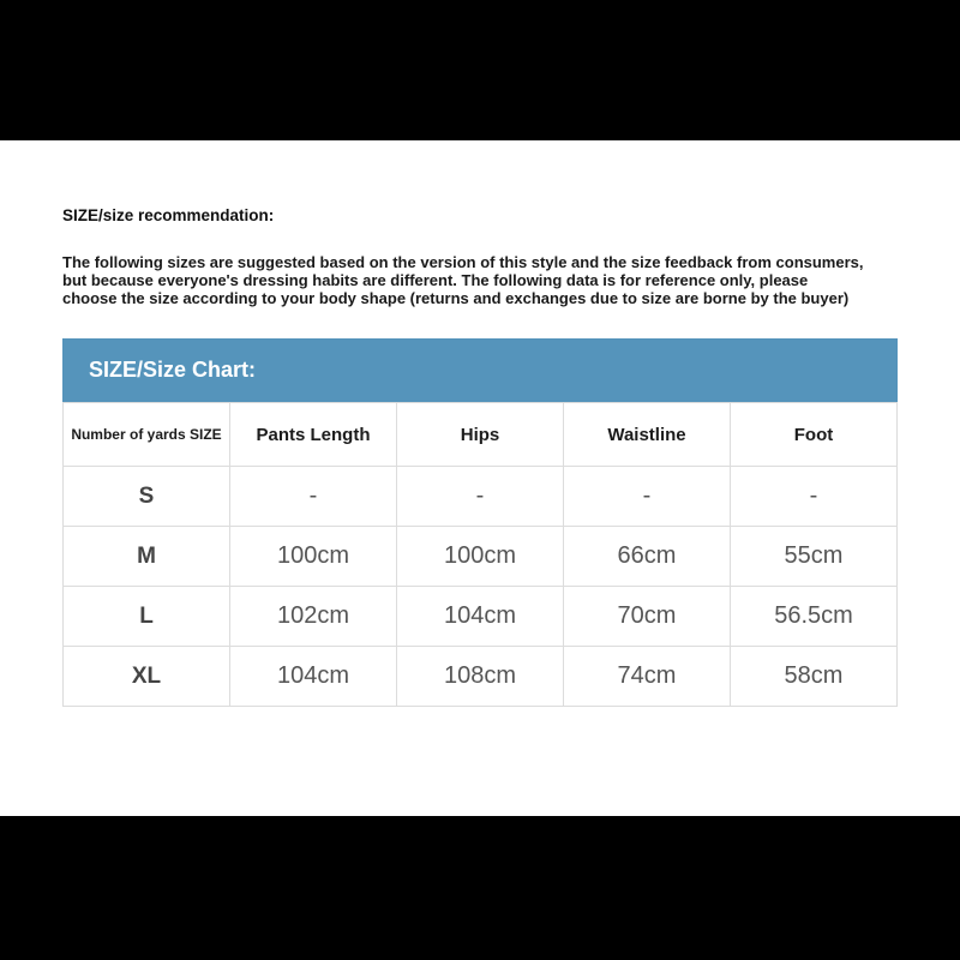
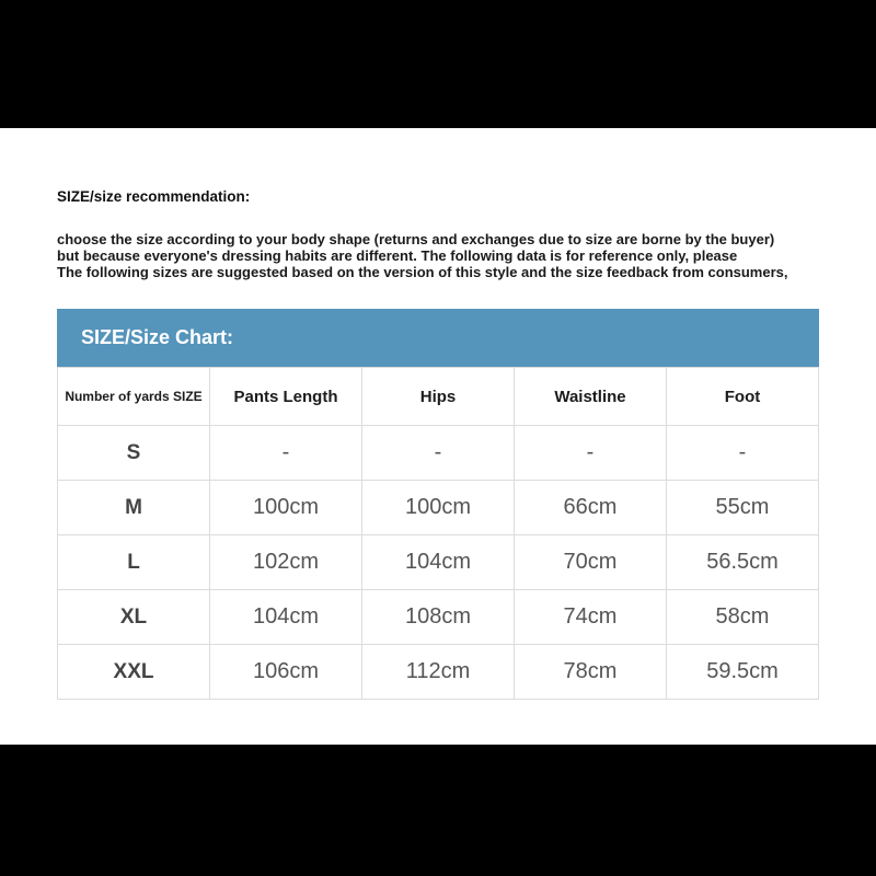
  SIZE/size recommendation:
- The following sizes are suggested based on the version of this style and the size feedback from consumers,
+ choose the size according to your body shape (returns and exchanges due to size are borne by the buyer)
  but because everyone's dressing habits are different. The following data is for reference only, please
- choose the size according to your body shape (returns and exchanges due to size are borne by the buyer)
+ The following sizes are suggested based on the version of this style and the size feedback from consumers,
  SIZE/Size Chart:
  Number of yards SIZE	Pants Length	Hips	Waistline	Foot
  S	-	-	-	-
  M	100cm	100cm	66cm	55cm
  L	102cm	104cm	70cm	56.5cm
  XL	104cm	108cm	74cm	58cm
+ XXL	106cm	112cm	78cm	59.5cm
